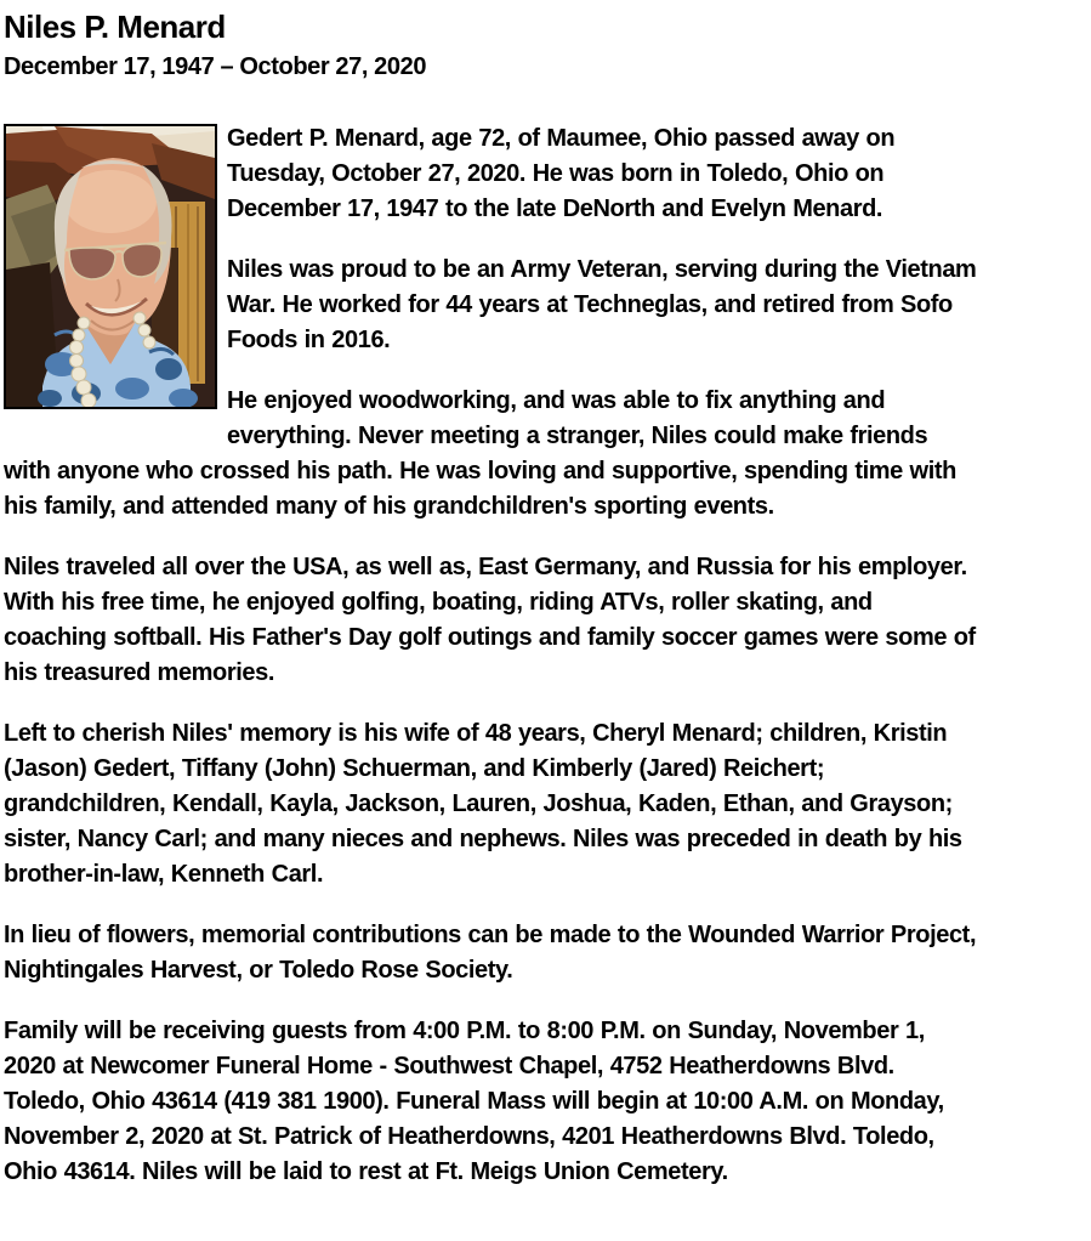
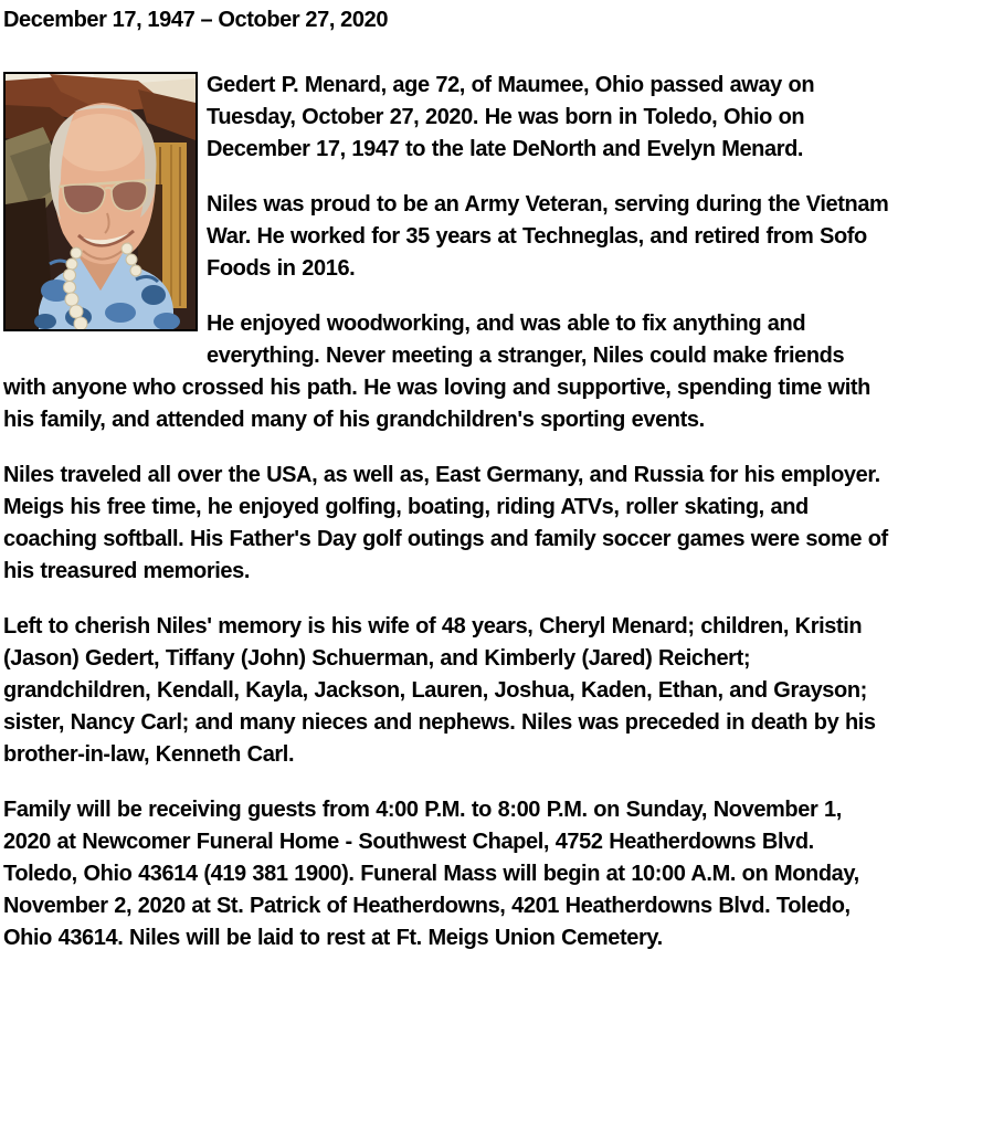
- Niles P. Menard
  December 17, 1947 – October 27, 2020
  Gedert P. Menard, age 72, of Maumee, Ohio passed away on Tuesday, October 27, 2020. He was born in Toledo, Ohio on December 17, 1947 to the late DeNorth and Evelyn Menard.
- Niles was proud to be an Army Veteran, serving during the Vietnam War. He worked for 44 years at Techneglas, and retired from Sofo Foods in 2016.
+ Niles was proud to be an Army Veteran, serving during the Vietnam War. He worked for 35 years at Techneglas, and retired from Sofo Foods in 2016.
  He enjoyed woodworking, and was able to fix anything and everything. Never meeting a stranger, Niles could make friends with anyone who crossed his path. He was loving and supportive, spending time with his family, and attended many of his grandchildren's sporting events.
- Niles traveled all over the USA, as well as, East Germany, and Russia for his employer. With his free time, he enjoyed golfing, boating, riding ATVs, roller skating, and coaching softball. His Father's Day golf outings and family soccer games were some of his treasured memories.
+ Niles traveled all over the USA, as well as, East Germany, and Russia for his employer. Meigs his free time, he enjoyed golfing, boating, riding ATVs, roller skating, and coaching softball. His Father's Day golf outings and family soccer games were some of his treasured memories.
  Left to cherish Niles' memory is his wife of 48 years, Cheryl Menard; children, Kristin (Jason) Gedert, Tiffany (John) Schuerman, and Kimberly (Jared) Reichert; grandchildren, Kendall, Kayla, Jackson, Lauren, Joshua, Kaden, Ethan, and Grayson; sister, Nancy Carl; and many nieces and nephews. Niles was preceded in death by his brother-in-law, Kenneth Carl.
- In lieu of flowers, memorial contributions can be made to the Wounded Warrior Project, Nightingales Harvest, or Toledo Rose Society.
  Family will be receiving guests from 4:00 P.M. to 8:00 P.M. on Sunday, November 1, 2020 at Newcomer Funeral Home - Southwest Chapel, 4752 Heatherdowns Blvd. Toledo, Ohio 43614 (419 381 1900). Funeral Mass will begin at 10:00 A.M. on Monday, November 2, 2020 at St. Patrick of Heatherdowns, 4201 Heatherdowns Blvd. Toledo, Ohio 43614. Niles will be laid to rest at Ft. Meigs Union Cemetery.
